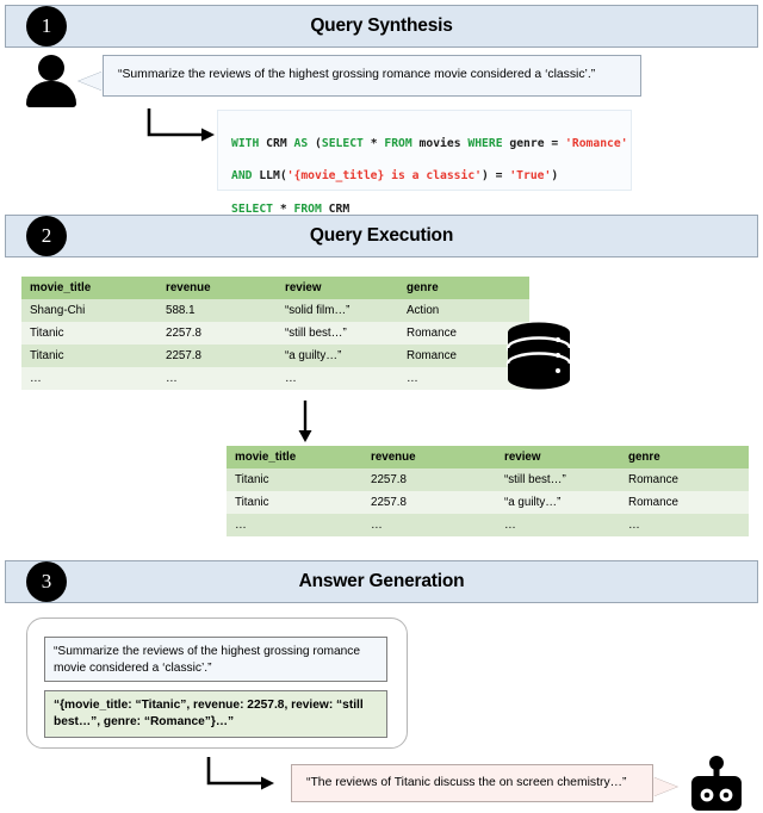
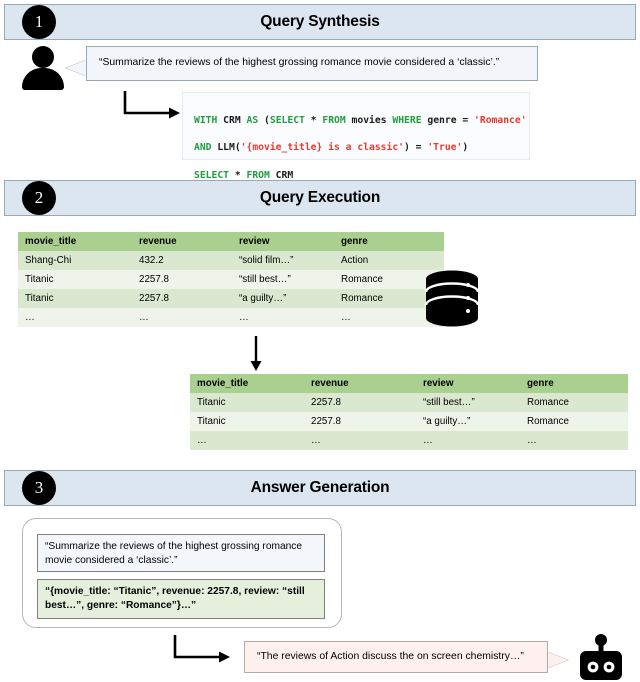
  1
  Query Synthesis
  “Summarize the reviews of the highest grossing romance movie considered a ‘classic’.”
  WITH CRM AS (SELECT * FROM movies WHERE genre = 'Romance'
  AND LLM('{movie_title} is a classic') = 'True')
  SELECT * FROM CRM
  2
  Query Execution
  movie_title	revenue	review	genre
- Shang-Chi	588.1	“solid film…”	Action
+ Shang-Chi	432.2	“solid film…”	Action
  Titanic	2257.8	“still best…”	Romance
  Titanic	2257.8	“a guilty…”	Romance
  …	…	…	…
  movie_title	revenue	review	genre
  Titanic	2257.8	“still best…”	Romance
  Titanic	2257.8	“a guilty…”	Romance
  …	…	…	…
  3
  Answer Generation
  “Summarize the reviews of the highest grossing romance movie considered a ‘classic’.”
  “{movie_title: “Titanic”, revenue: 2257.8, review: “still best…”, genre: “Romance”}…”
- “The reviews of Titanic discuss the on screen chemistry…”
+ “The reviews of Action discuss the on screen chemistry…”
